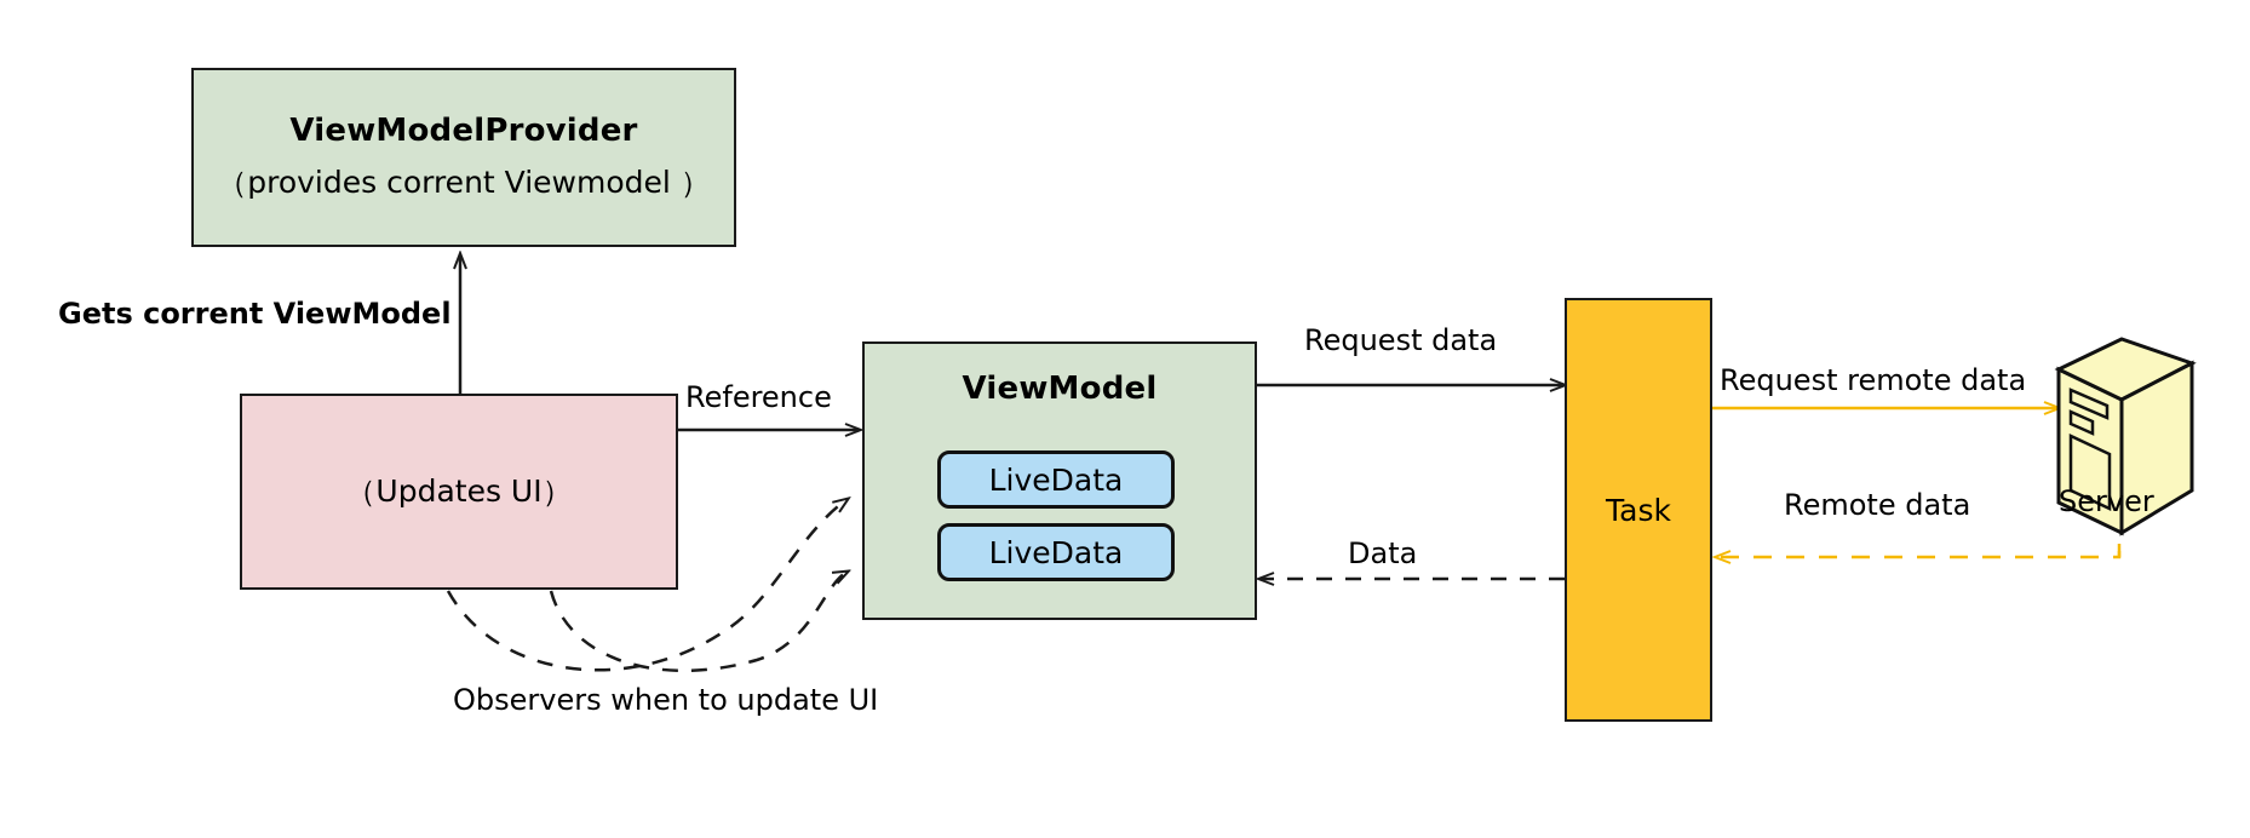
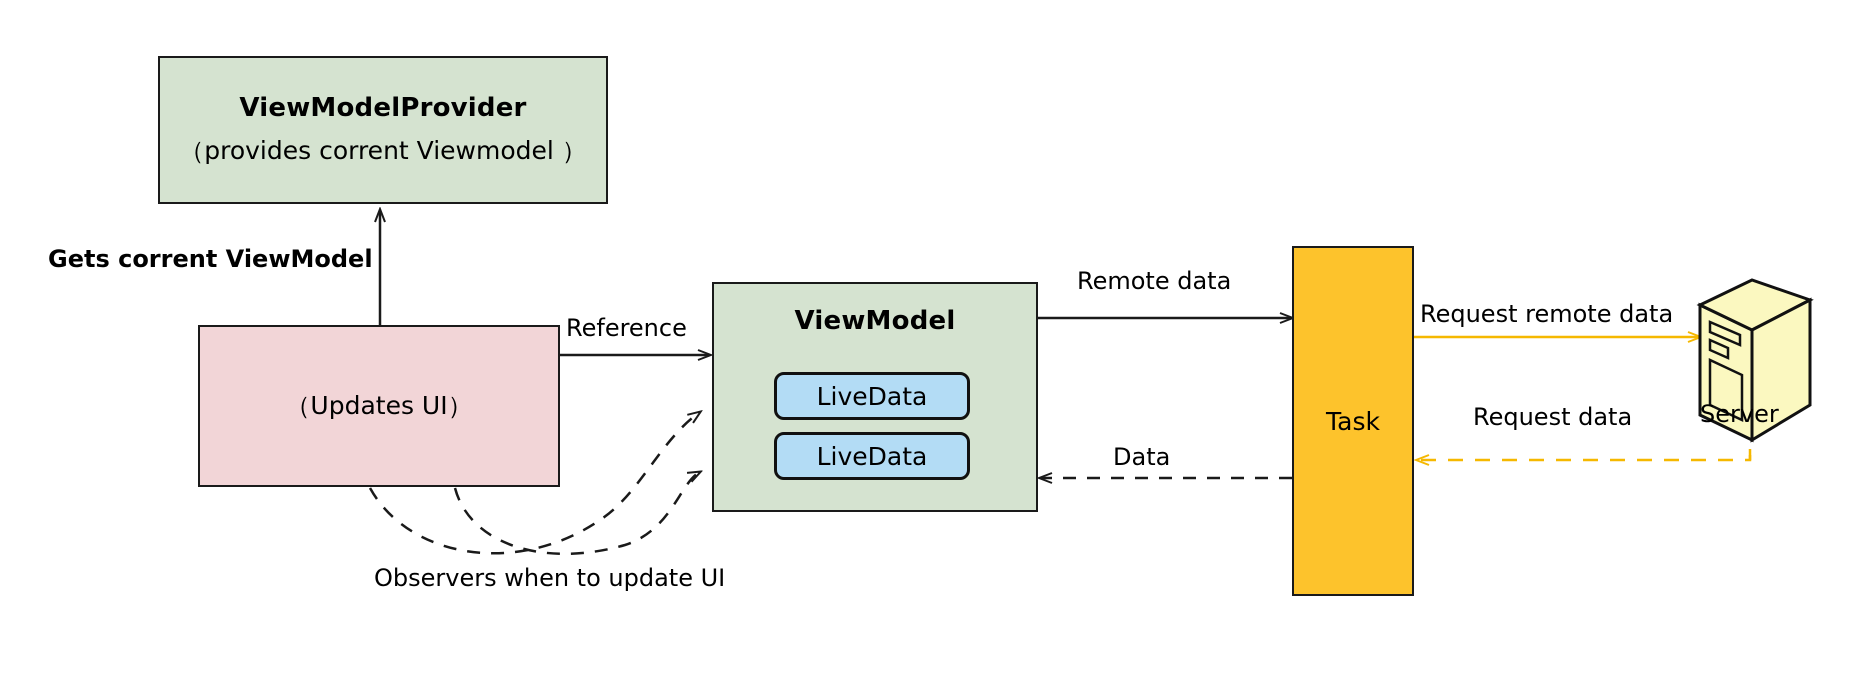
  ViewModelProvider
  （provides corrent Viewmodel ）
  （Updates UI）
  ViewModel
  LiveData
  LiveData
  Task
  Server
  Gets corrent ViewModel
  Reference
- Request data
+ Remote data
  Data
  Request remote data
- Remote data
+ Request data
  Observers when to update UI
